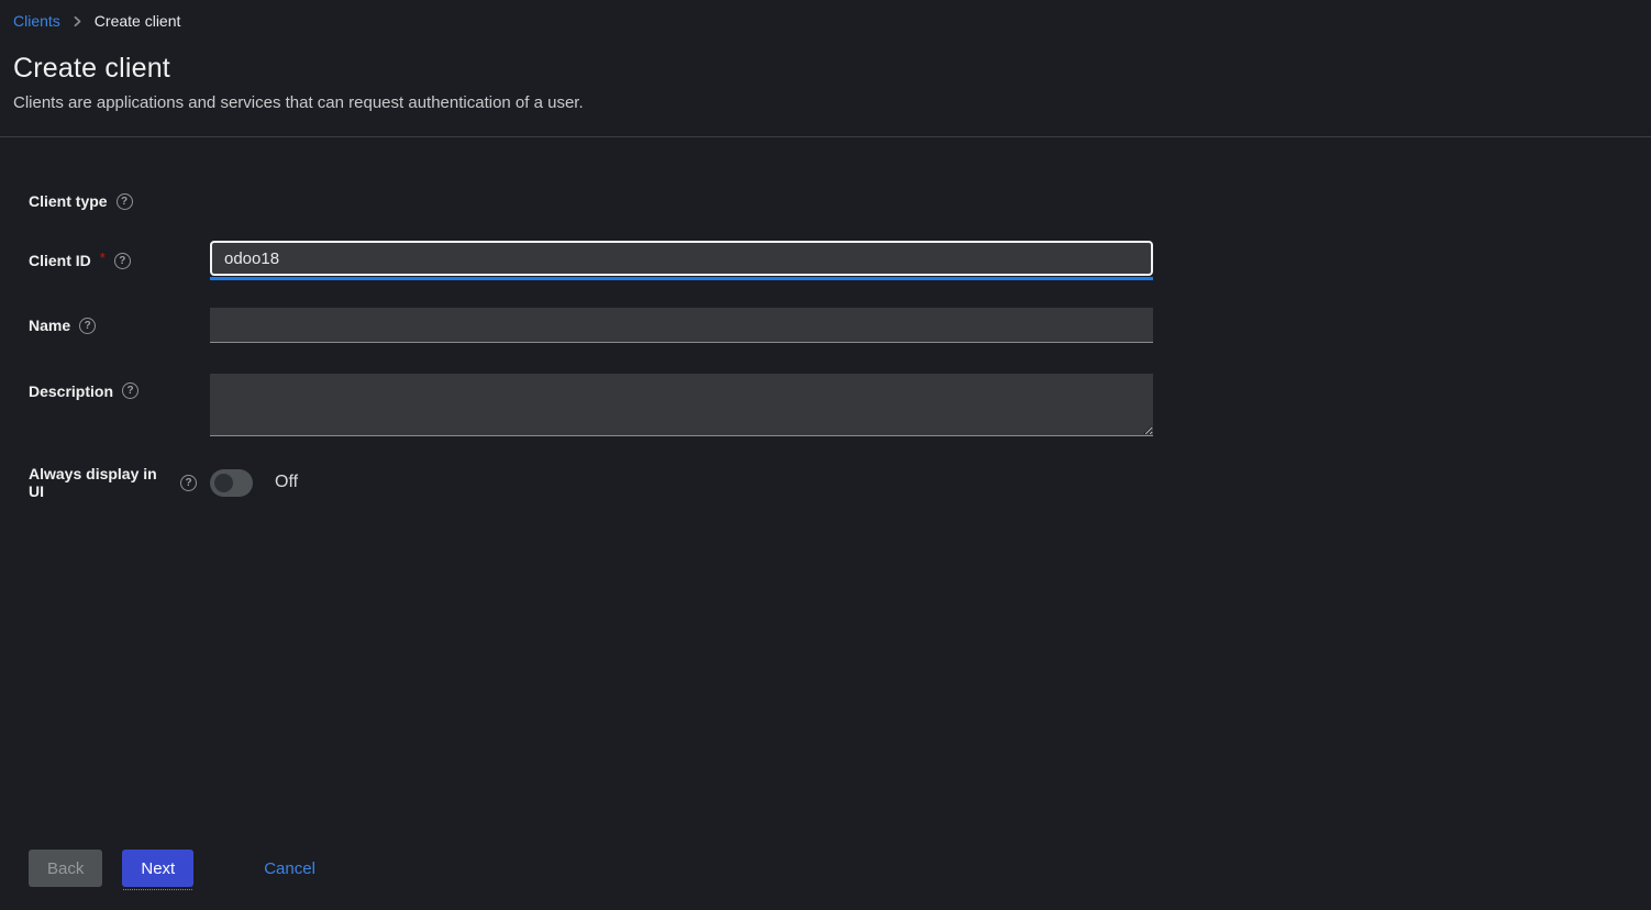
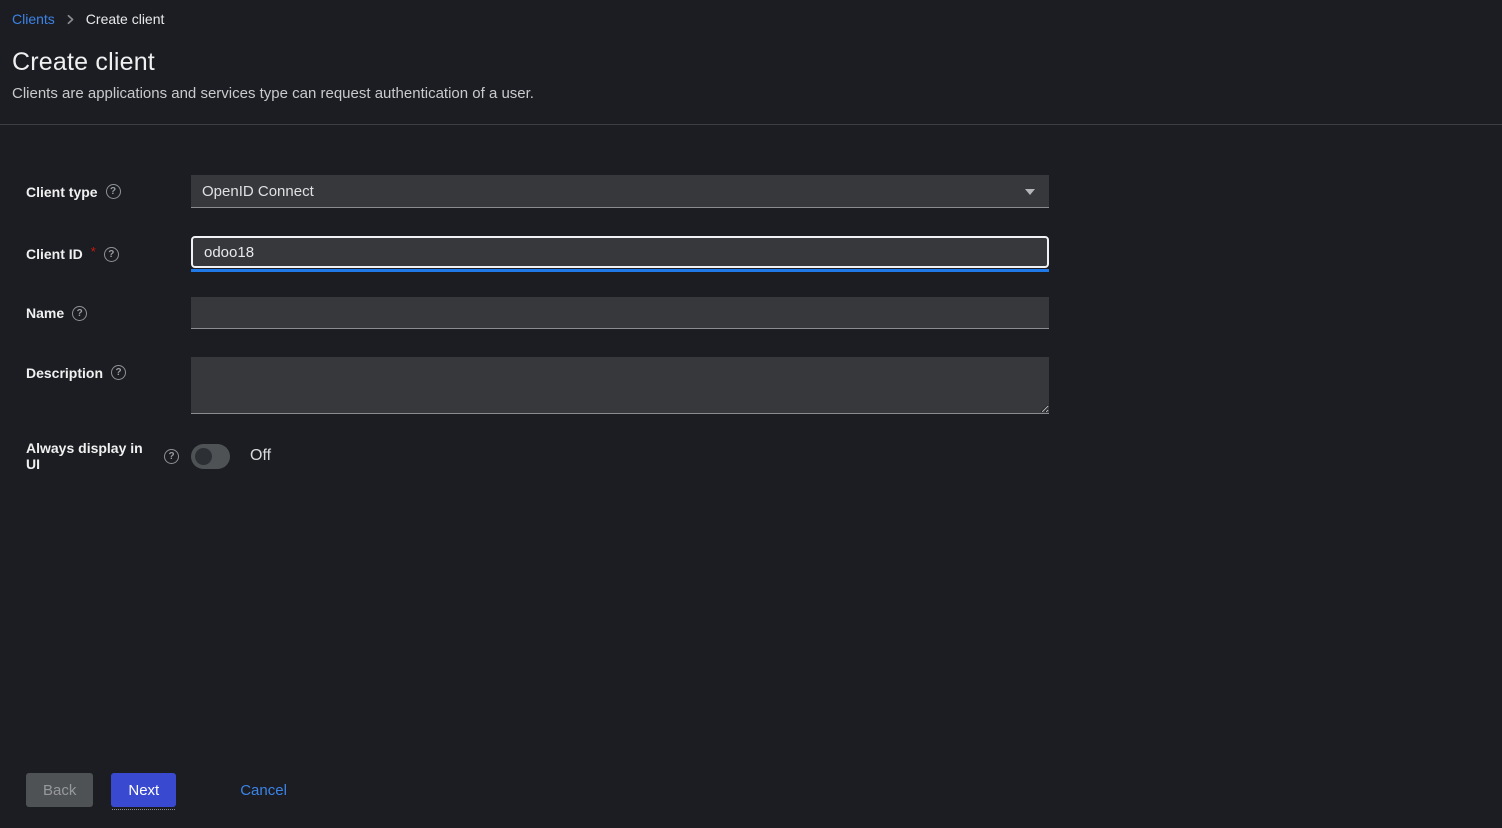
  Clients
  Create client
  Create client
- Clients are applications and services that can request authentication of a user.
+ Clients are applications and services type can request authentication of a user.
  Client type
  ?
+ OpenID Connect
  Client ID
  *
  ?
  odoo18
  Name
  ?
  Description
  ?
  Always display in UI
  ?
  Off
  Back
  Next
  Cancel
